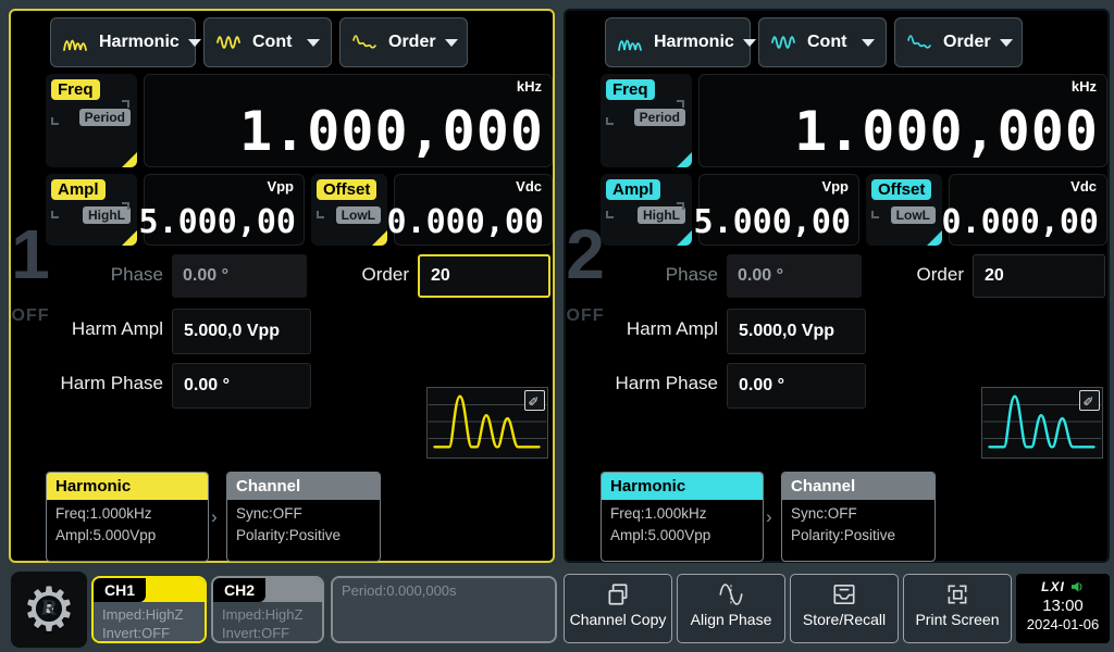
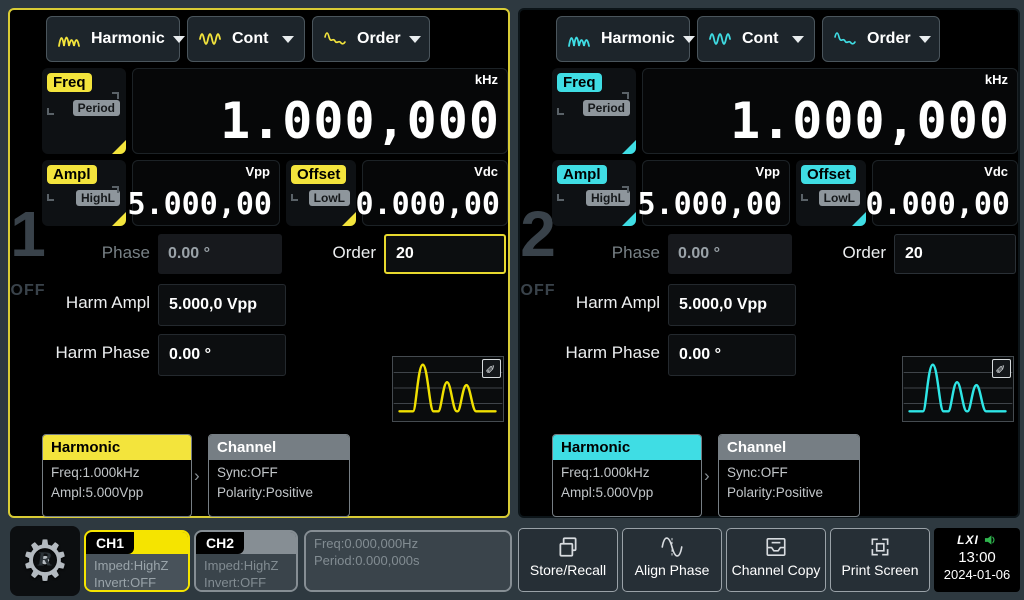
  1
  OFF
  Harmonic
  Cont
  Order
  Freq
  Period
  kHz
  1.000,000
  Ampl
  HighL
  Vpp
  5.000,00
  Offset
  LowL
  Vdc
  0.000,00
  Phase
  0.00 °
  Order
  20
  Harm Ampl
  5.000,0 Vpp
  Harm Phase
  0.00 °
  Harmonic
  Freq:1.000kHz
  Ampl:5.000Vpp
  Channel
  Sync:OFF
  Polarity:Positive
  2
  OFF
  Harmonic
  Cont
  Order
  Freq
  Period
  kHz
  1.000,000
  Ampl
  HighL
  Vpp
  5.000,00
  Offset
  LowL
  Vdc
  0.000,00
  Phase
  0.00 °
  Order
  20
  Harm Ampl
  5.000,0 Vpp
  Harm Phase
  0.00 °
  Harmonic
  Freq:1.000kHz
  Ampl:5.000Vpp
  Channel
  Sync:OFF
  Polarity:Positive
  CH1
  Imped:HighZ
  Invert:OFF
  CH2
  Imped:HighZ
  Invert:OFF
+ Freq:0.000,000Hz
  Period:0.000,000s
- Channel Copy
+ Store/Recall
  Align Phase
- Store/Recall
+ Channel Copy
  Print Screen
  LXI
  13:00
  2024-01-06
